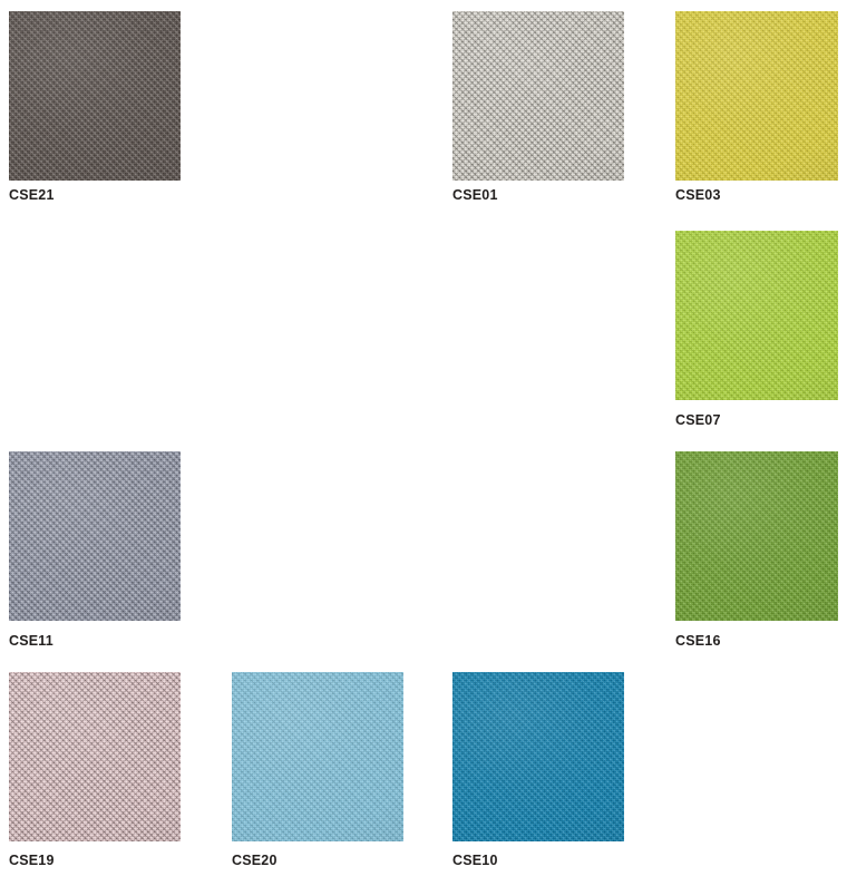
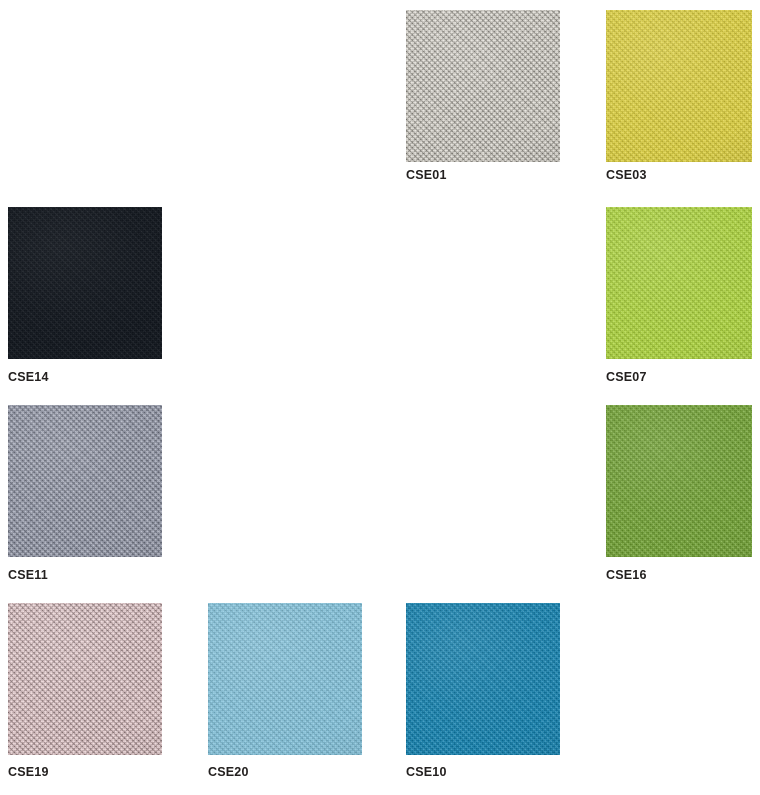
- CSE21
  CSE01
  CSE03
+ CSE14
  CSE07
  CSE11
  CSE16
  CSE19
  CSE20
  CSE10
